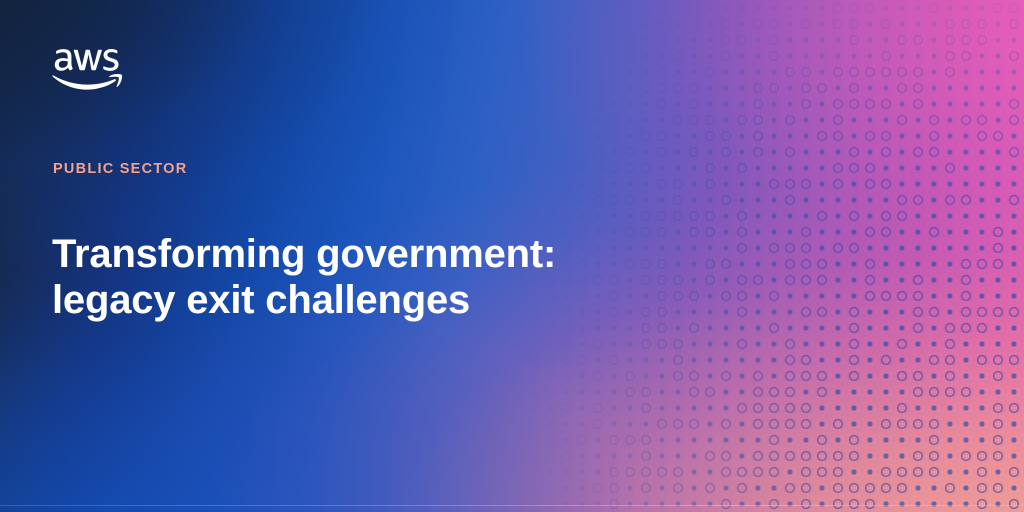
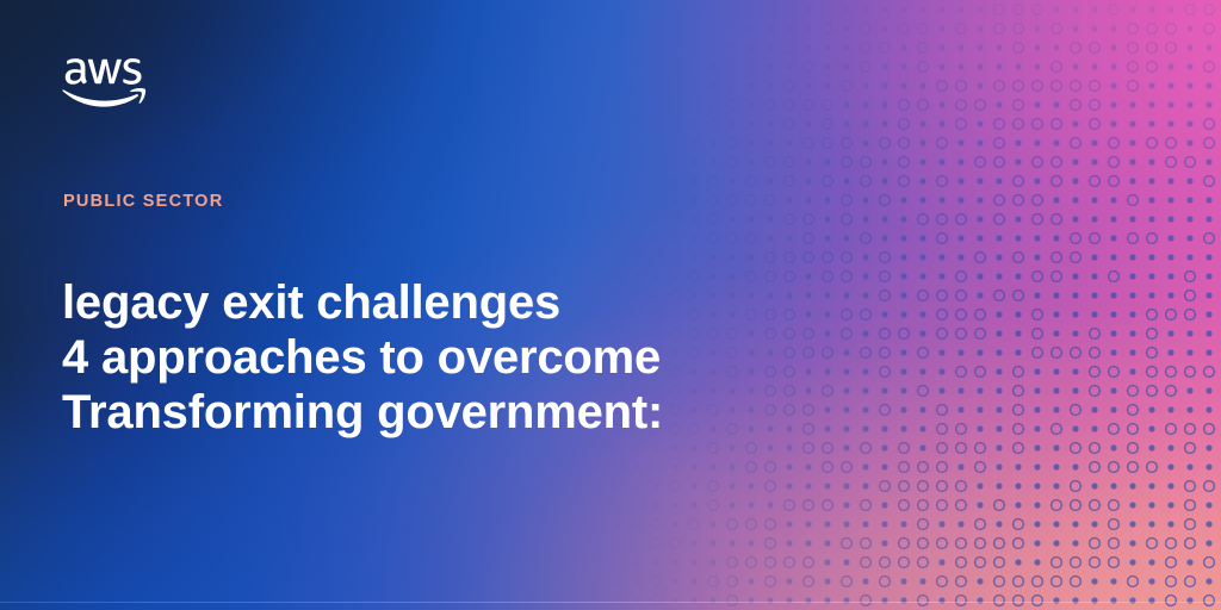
  PUBLIC SECTOR
- Transforming government:
+ legacy exit challenges
+ 4 approaches to overcome
- legacy exit challenges
+ Transforming government:
